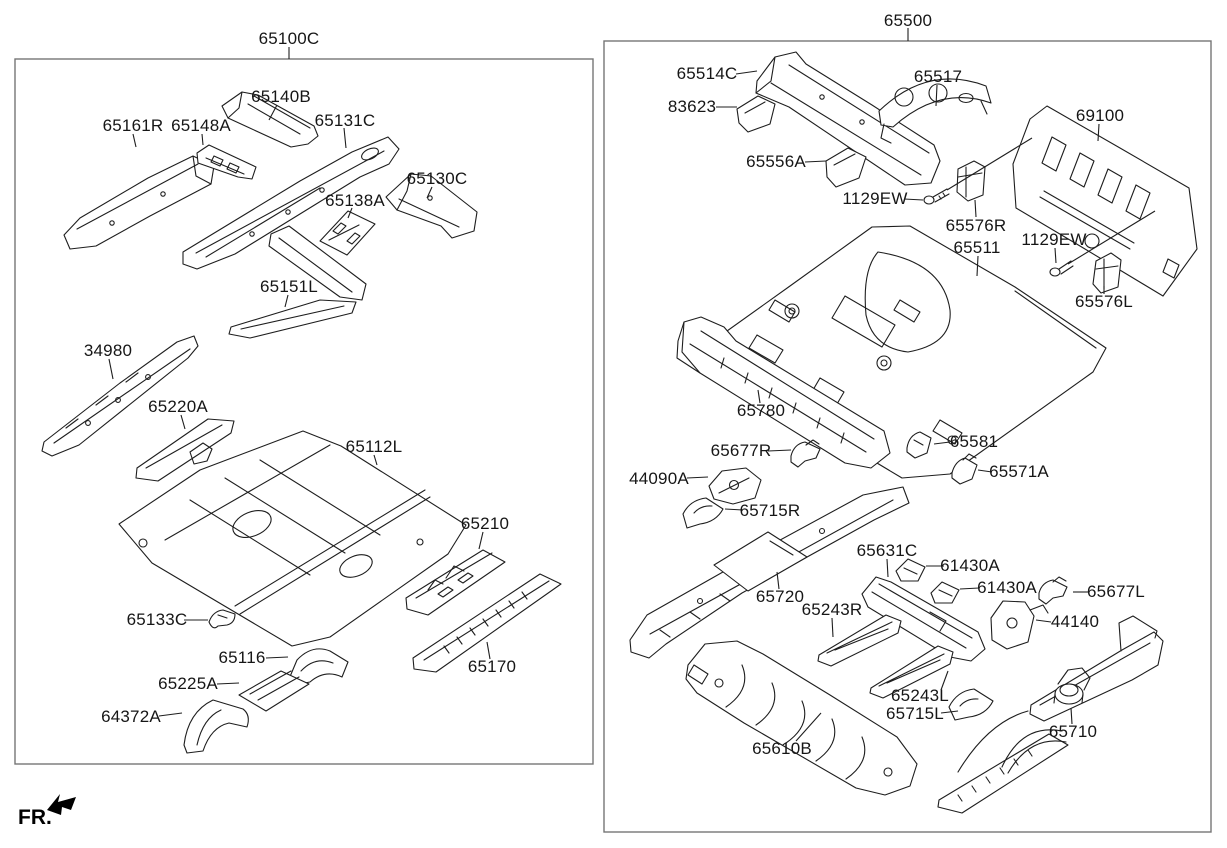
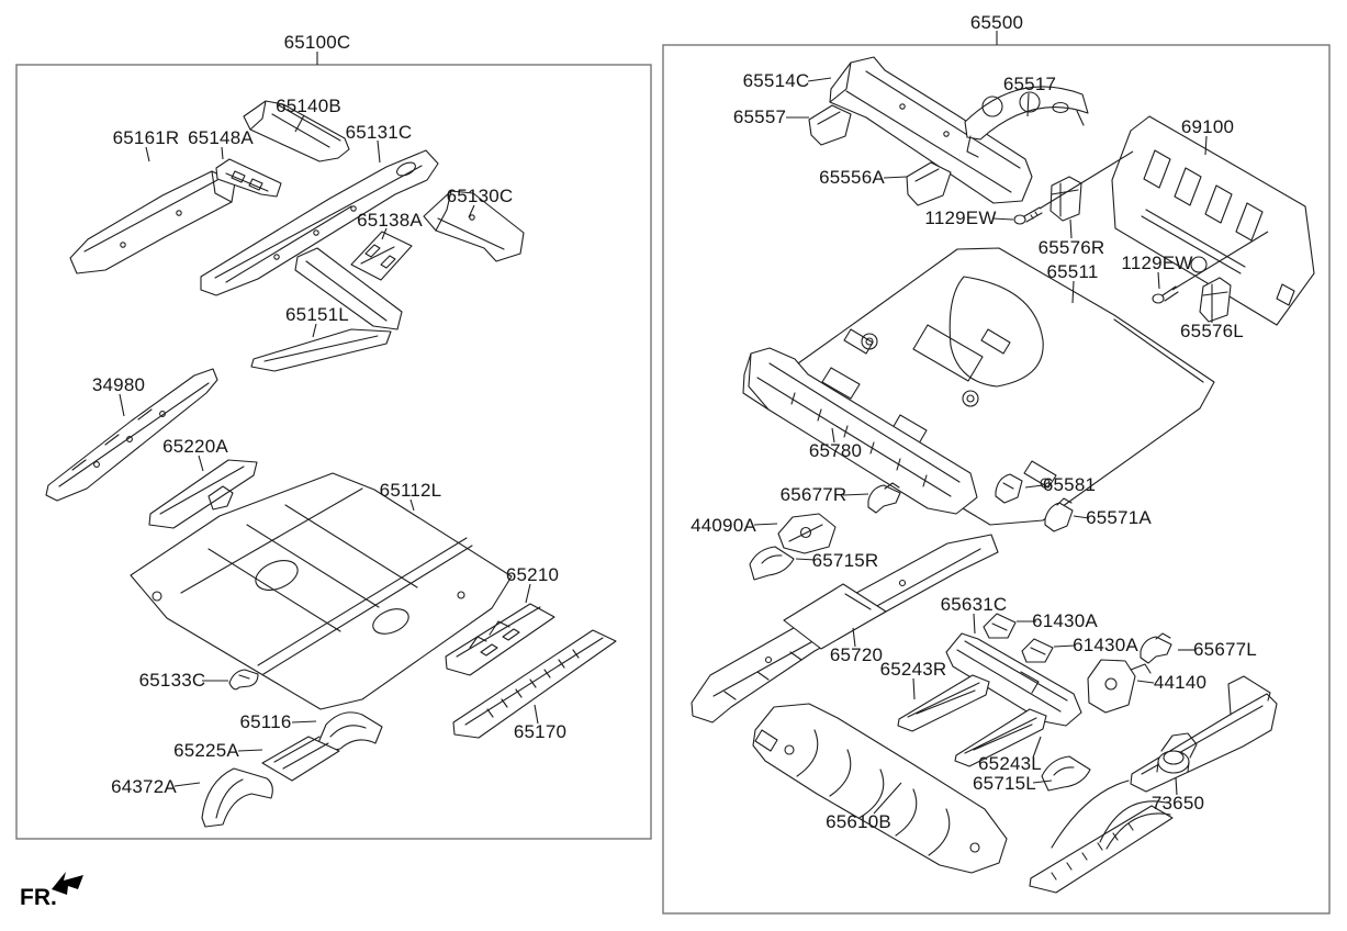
  65100C
  65161R
  65148A
  65140B
  65131C
  65130C
  65138A
  65151L
  34980
  65220A
  65112L
  65210
  65170
  65133C
  65116
  65225A
  64372A
  65500
  65514C
- 83623
+ 65557
  65556A
  65517
  1129EW
  65576R
  69100
  1129EW
  65576L
  65511
  65780
  65677R
  65581
  44090A
  65715R
  65571A
  65631C
  61430A
  61430A
  65677L
  44140
  65720
  65243R
  65243L
  65715L
  65610B
- 65710
+ 73650
  FR.
